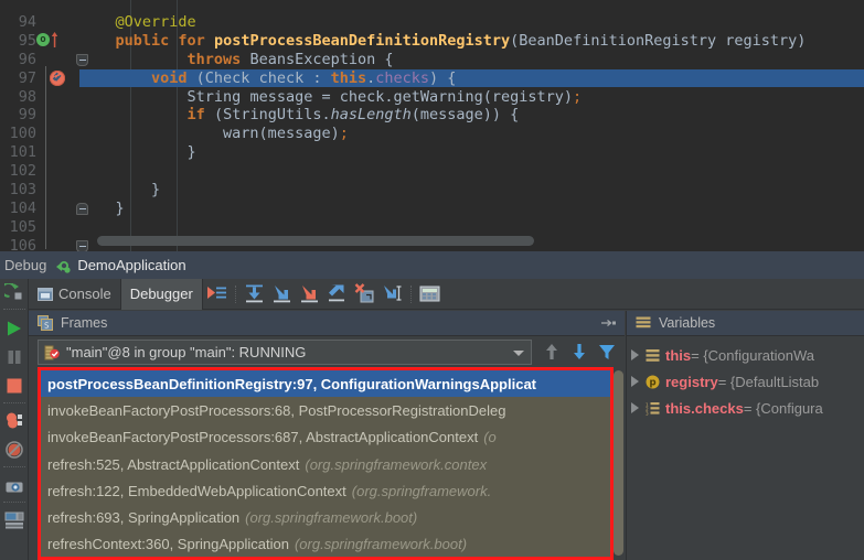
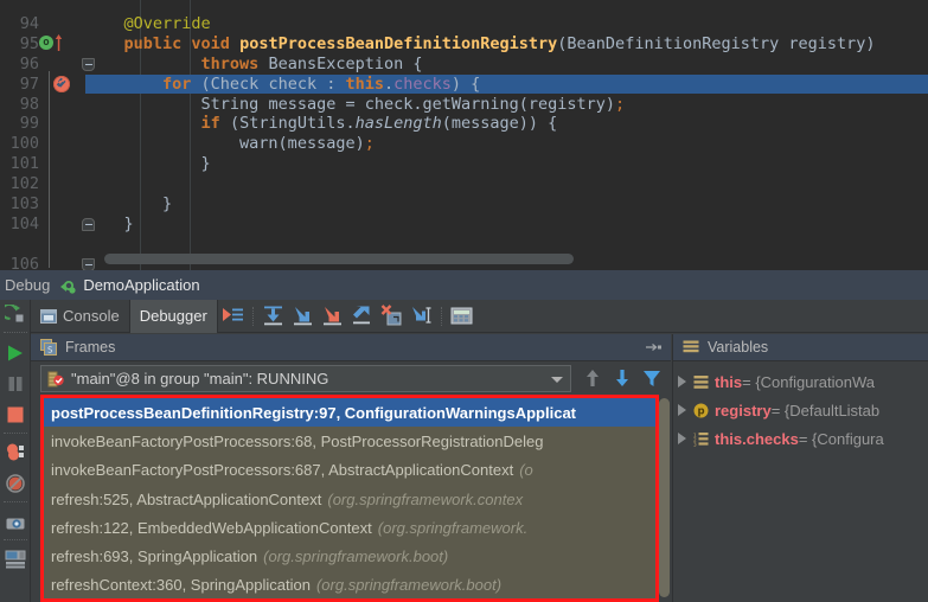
  94
  @Override
  95
  o
- public for postProcessBeanDefinitionRegistry(BeanDefinitionRegistry registry)
+ public void postProcessBeanDefinitionRegistry(BeanDefinitionRegistry registry)
  96
  throws BeansException {
  97
- void (Check check : this.checks) {
+ for (Check check : this.checks) {
  98
  String message = check.getWarning(registry);
  99
  if (StringUtils.hasLength(message)) {
  100
  warn(message);
  101
  }
  102
  103
  }
  104
  }
- 105
  106
  Debug
  DemoApplication
  Console
  Debugger
  S
  Frames
  "main"@8 in group "main": RUNNING
  postProcessBeanDefinitionRegistry:97, ConfigurationWarningsApplicat
  invokeBeanFactoryPostProcessors:68, PostProcessorRegistrationDeleg
  invokeBeanFactoryPostProcessors:687, AbstractApplicationContext
  (o
  refresh:525, AbstractApplicationContext
  (org.springframework.contex
  refresh:122, EmbeddedWebApplicationContext
  (org.springframework.
  refresh:693, SpringApplication
  (org.springframework.boot)
  refreshContext:360, SpringApplication
  (org.springframework.boot)
  Variables
  this
  = {ConfigurationWa
  p
  registry
  = {DefaultListab
  this.checks
  = {Configura
